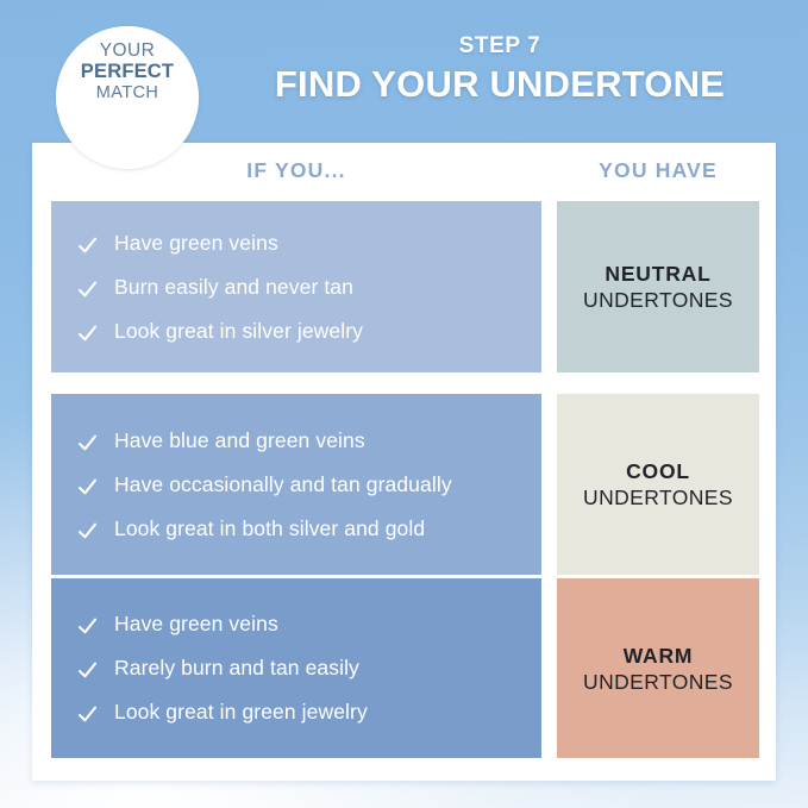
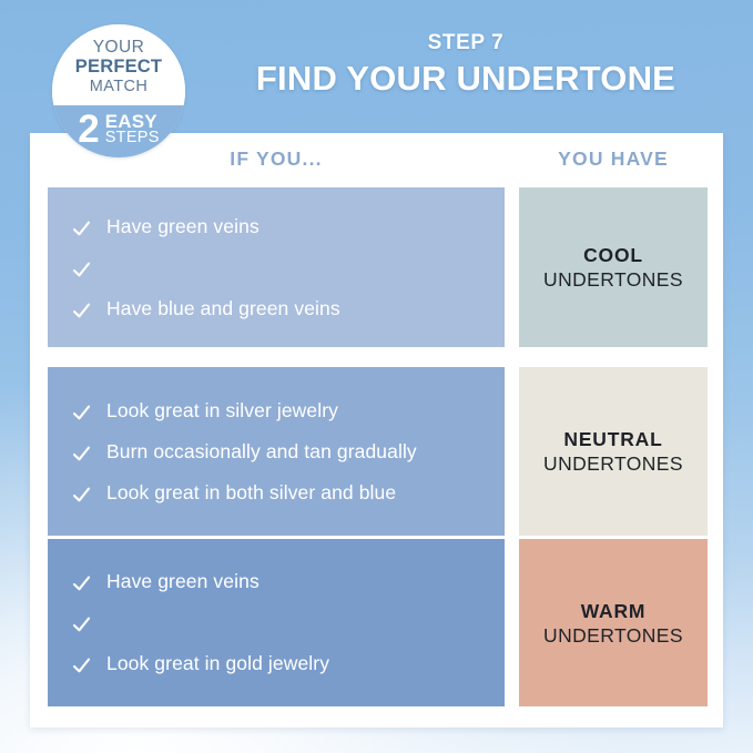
  YOUR
  PERFECT
  MATCH
+ 2
+ EASY
+ STEPS
  STEP 7
  FIND YOUR UNDERTONE
  IF YOU...
  YOU HAVE
  Have green veins
- Burn easily and never tan
- Look great in silver jewelry
+ Have blue and green veins
- NEUTRAL
+ COOL
  UNDERTONES
- Have blue and green veins
+ Look great in silver jewelry
- Have occasionally and tan gradually
+ Burn occasionally and tan gradually
- Look great in both silver and gold
+ Look great in both silver and blue
- COOL
+ NEUTRAL
  UNDERTONES
  Have green veins
- Rarely burn and tan easily
- Look great in green jewelry
+ Look great in gold jewelry
  WARM
  UNDERTONES
